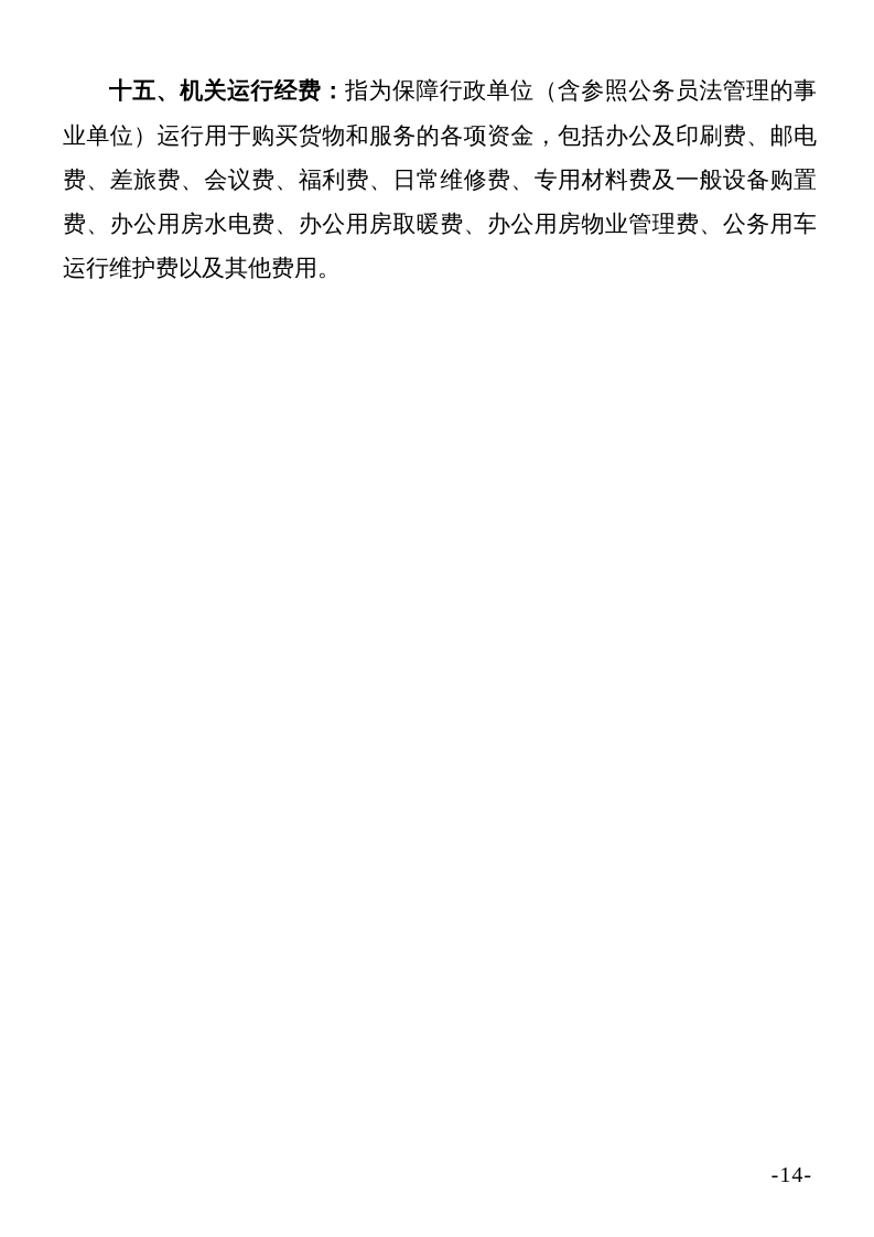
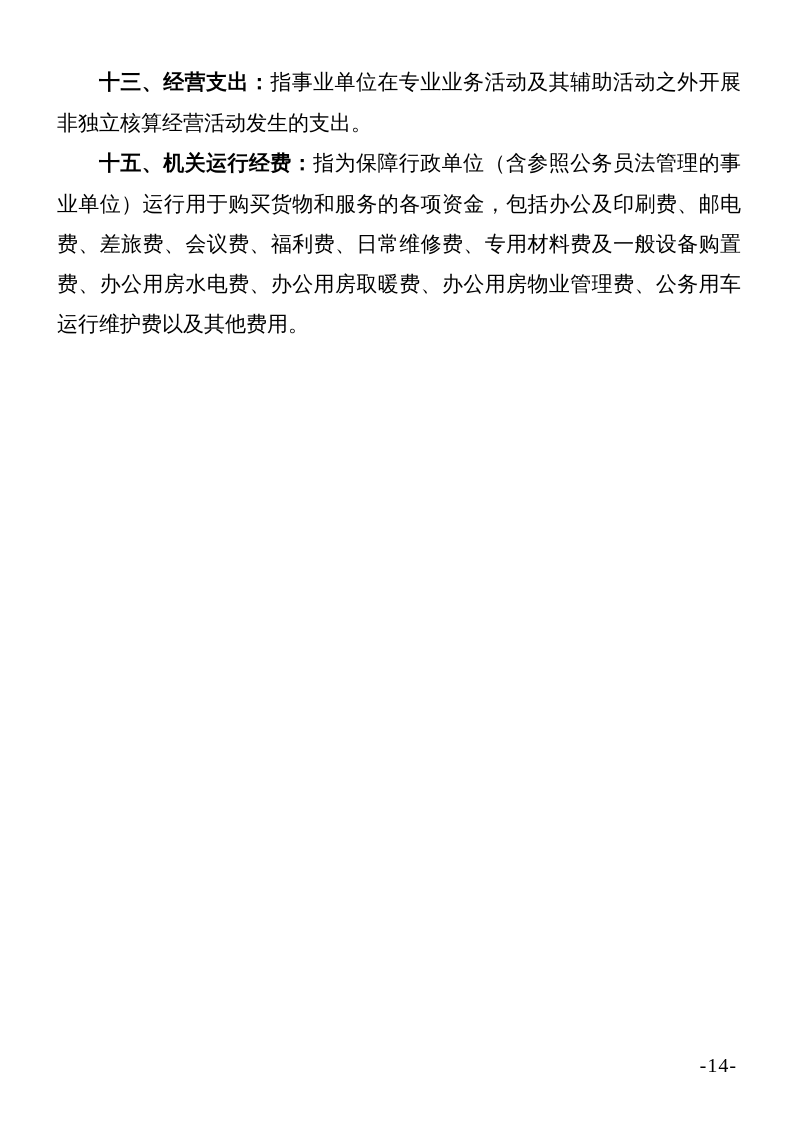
+ 十三、经营支出：指事业单位在专业业务活动及其辅助活动之外开展非独立核算经营活动发生的支出。
  十五、机关运行经费：指为保障行政单位（含参照公务员法管理的事业单位）运行用于购买货物和服务的各项资金，包括办公及印刷费、邮电费、差旅费、会议费、福利费、日常维修费、专用材料费及一般设备购置费、办公用房水电费、办公用房取暖费、办公用房物业管理费、公务用车运行维护费以及其他费用。
  -14-
